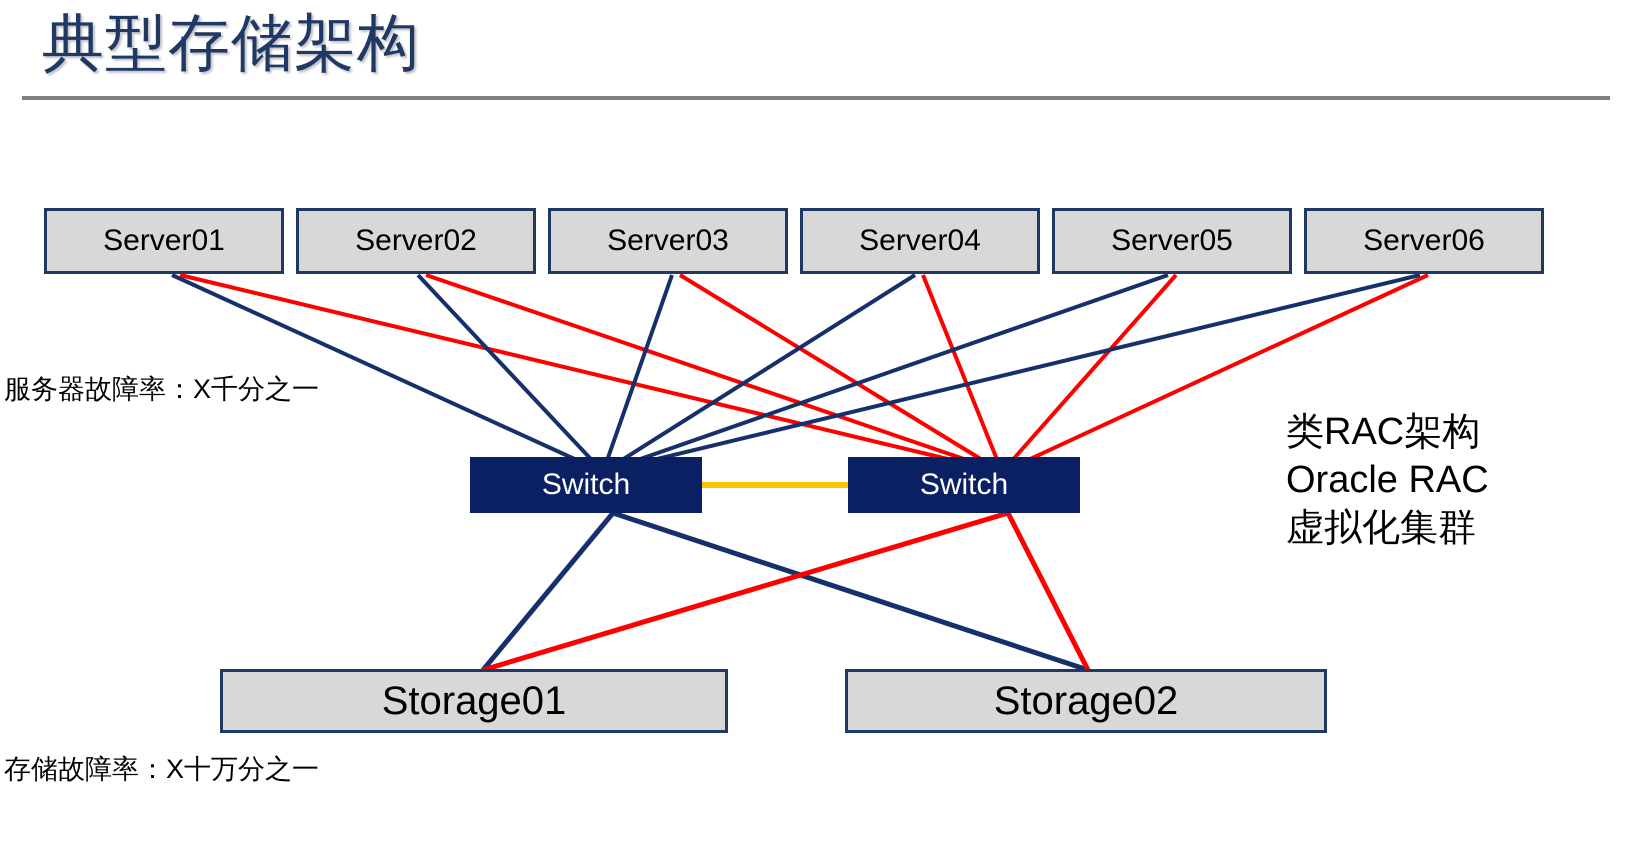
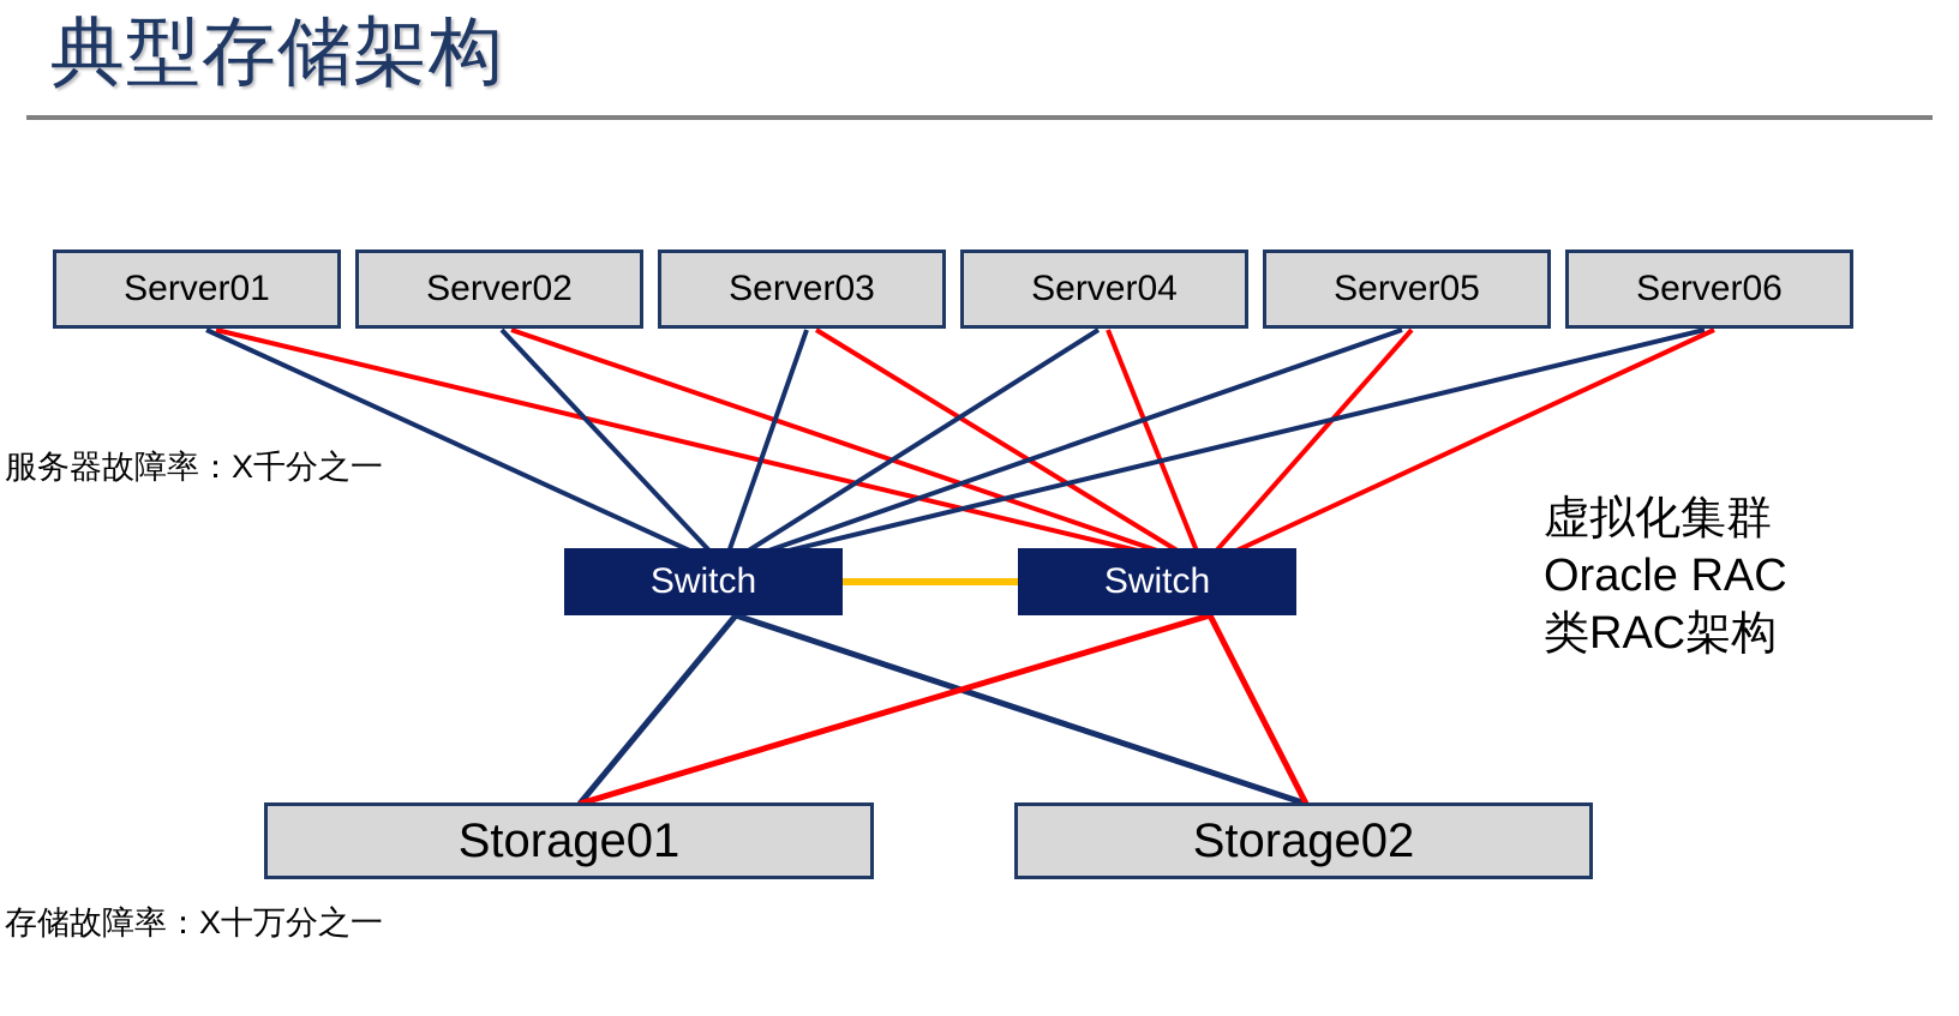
  典型存储架构
  Server01
  Server02
  Server03
  Server04
  Server05
  Server06
  Switch
  Switch
  Storage01
  Storage02
  服务器故障率：X千分之一
  存储故障率：X十万分之一
- 类RAC架构
+ 虚拟化集群
  Oracle RAC
- 虚拟化集群
+ 类RAC架构
